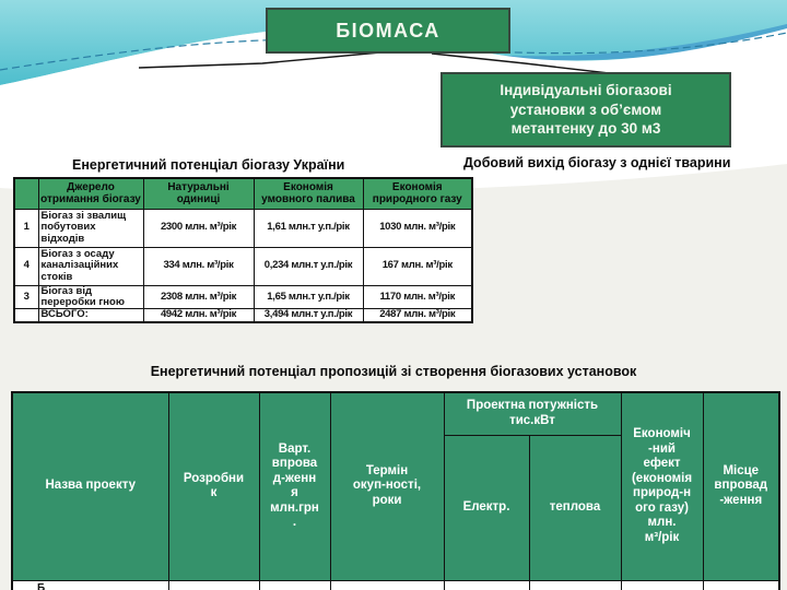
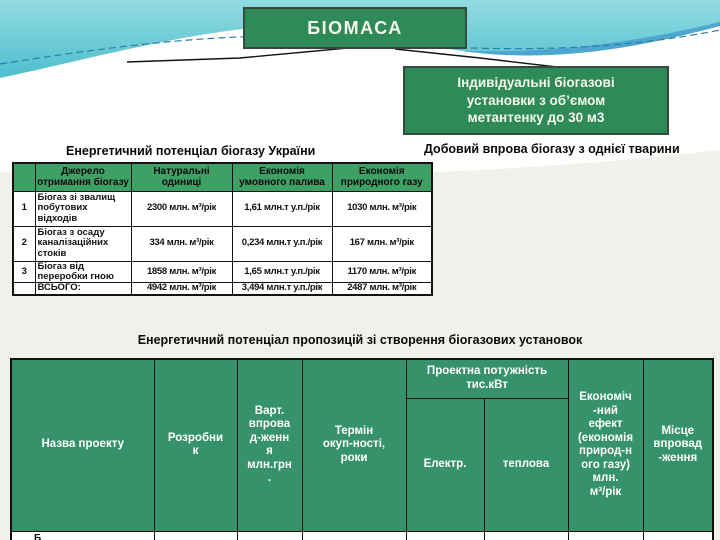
  БІОМАСА
  Індивідуальні біогазові
  установки з об’ємом
  метантенку до 30 м3
  Енергетичний потенціал біогазу України
- Добовий вихід біогазу з однієї тварини
+ Добовий впрова біогазу з однієї тварини
  	Джерело отримання біогазу	Натуральні одиниці	Економія умовного палива	Економія природного газу
  1	Біогаз зі звалищ побутових відходів	2300 млн. м³/рік	1,61 млн.т у.п./рік	1030 млн. м³/рік
- 4	Біогаз з осаду каналізаційних стоків	334 млн. м³/рік	0,234 млн.т у.п./рік	167 млн. м³/рік
+ 2	Біогаз з осаду каналізаційних стоків	334 млн. м³/рік	0,234 млн.т у.п./рік	167 млн. м³/рік
- 3	Біогаз від переробки гною	2308 млн. м³/рік	1,65 млн.т у.п./рік	1170 млн. м³/рік
+ 3	Біогаз від переробки гною	1858 млн. м³/рік	1,65 млн.т у.п./рік	1170 млн. м³/рік
  	ВСЬОГО:	4942 млн. м³/рік	3,494 млн.т у.п./рік	2487 млн. м³/рік
  Енергетичний потенціал пропозицій зі створення біогазових установок
  Назва проекту	Розробни к	Варт. впрова д-женн я млн.грн .	Термін окуп-ності, роки	Проектна потужність тис.кВт	Економіч -ний ефект (економія природ-н ого газу) млн. м³/рік	Місце впровад -ження
  Електр.	теплова
  Б
